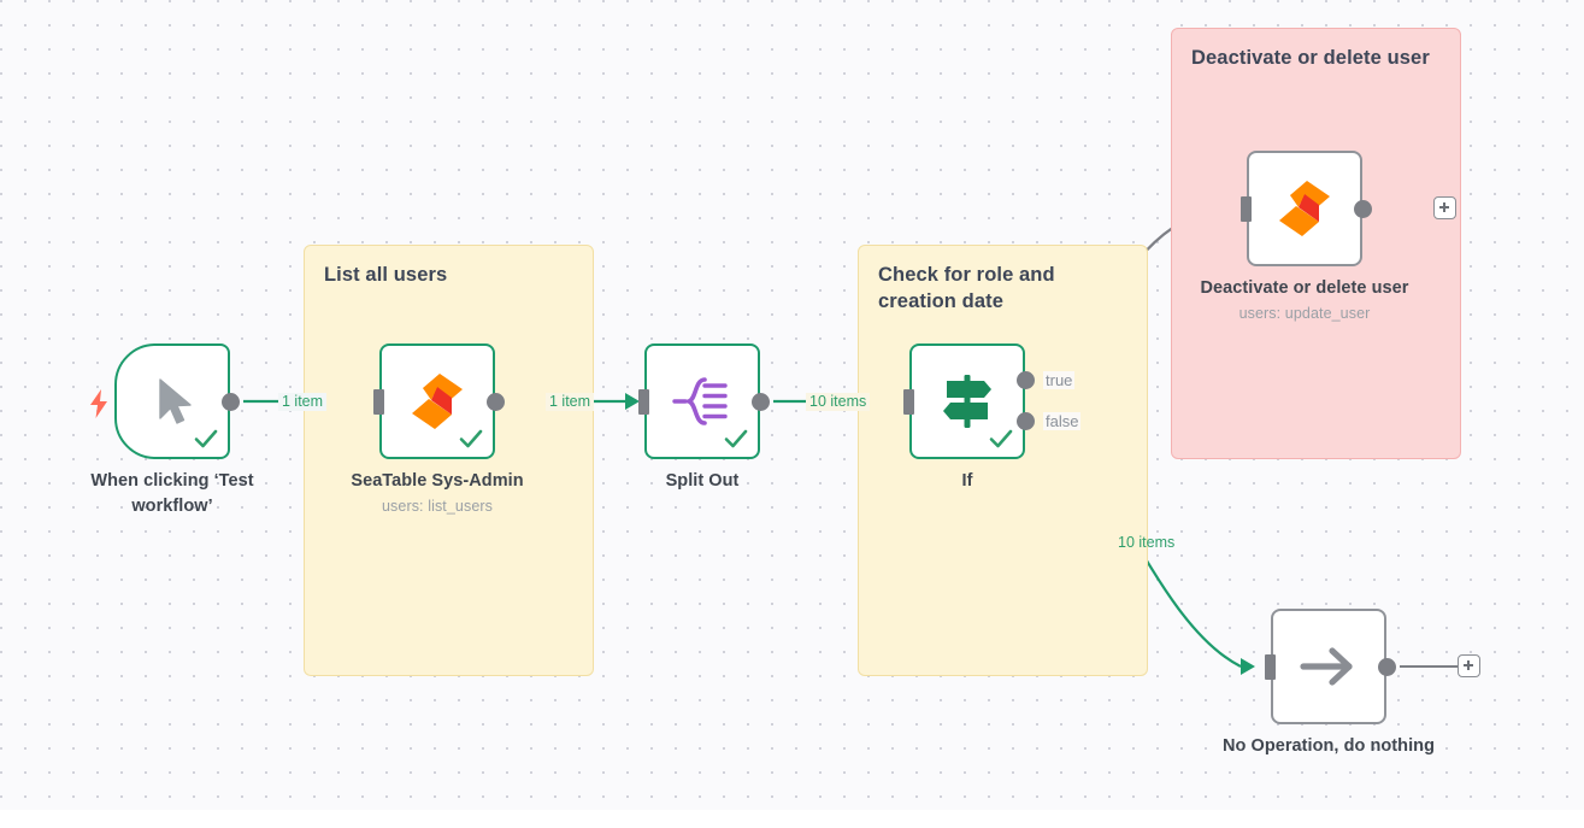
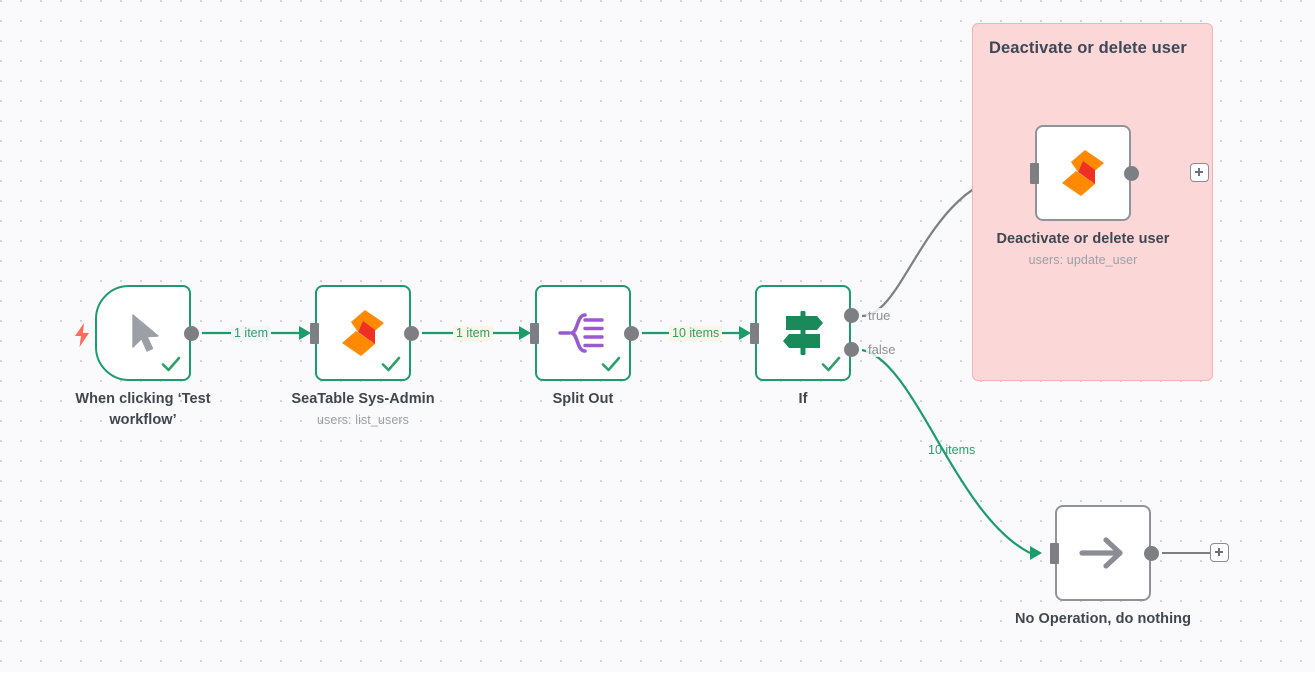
- List all users
- Check for role and creation date
  Deactivate or delete user
  When clicking ‘Test workflow’
  SeaTable Sys-Admin
  users: list_users
  Split Out
  true
  false
  If
  Deactivate or delete user
  users: update_user
  No Operation, do nothing
  1 item
  1 item
  10 items
  10 items
